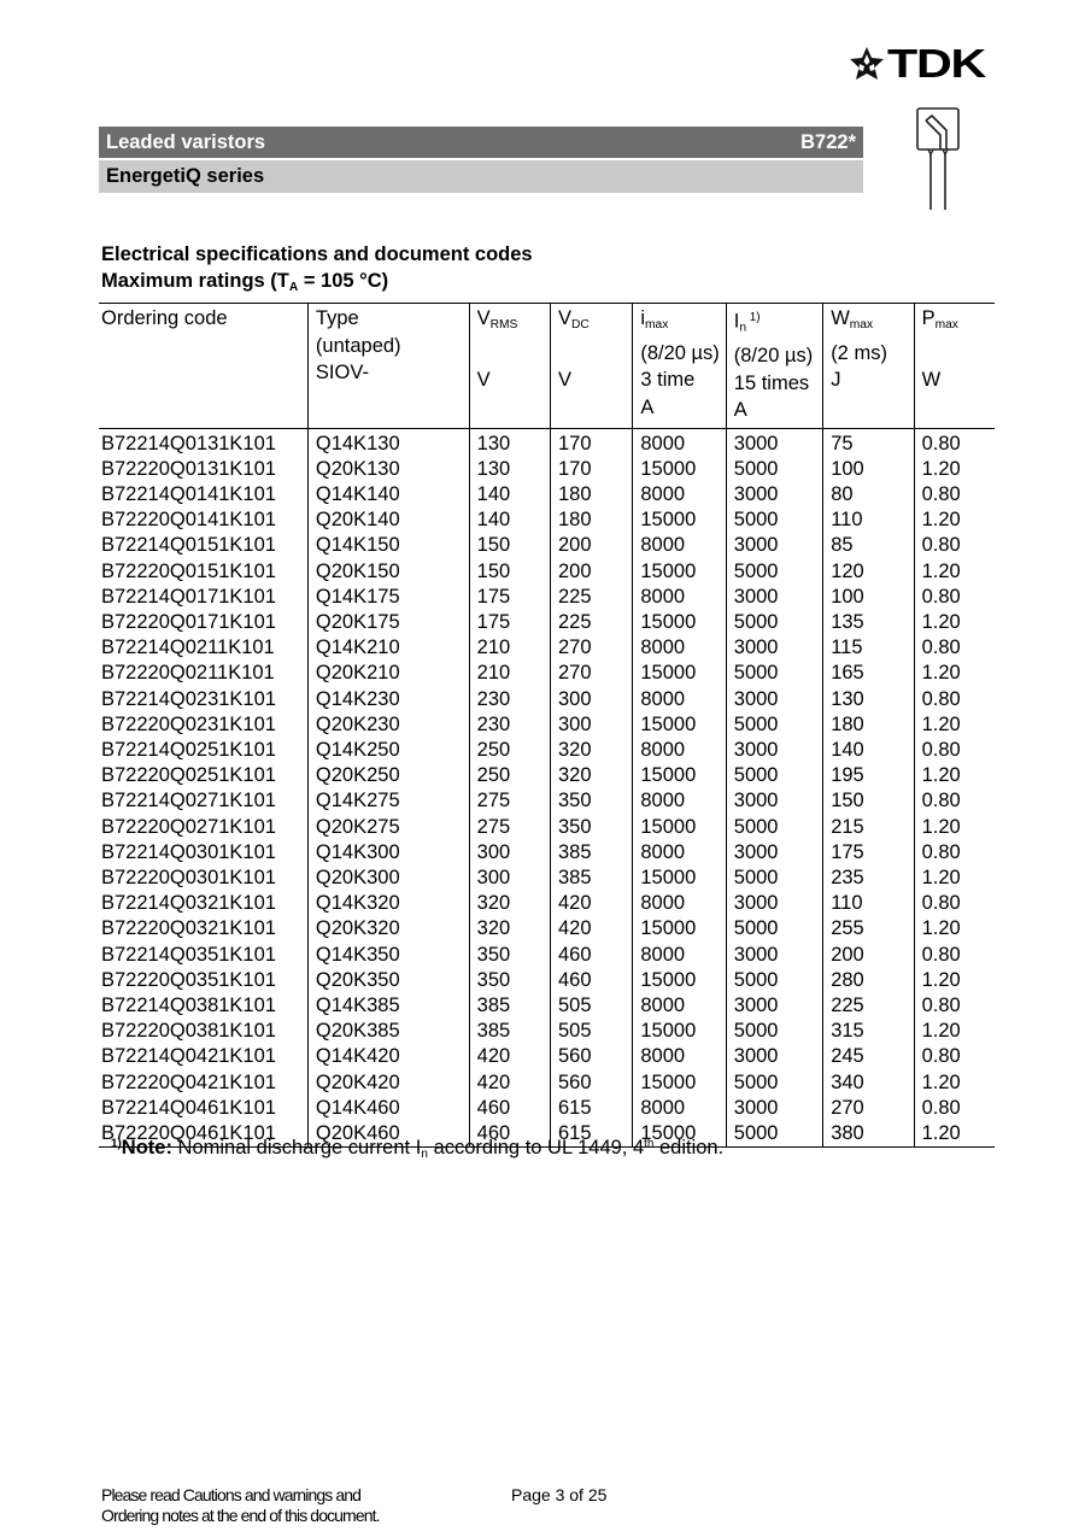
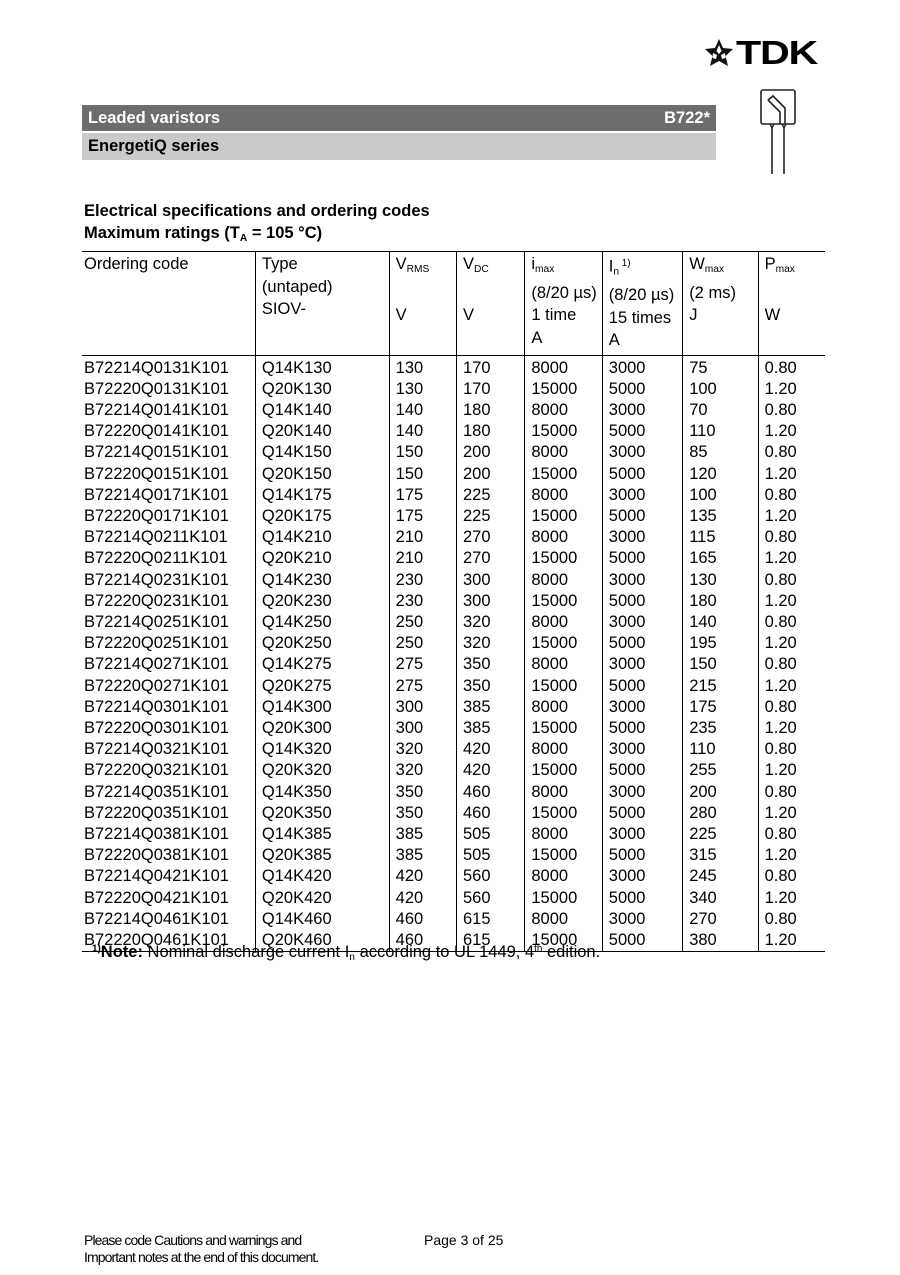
  TDK
  Leaded varistors
  B722*
  EnergetiQ series
- Electrical specifications and document codes
+ Electrical specifications and ordering codes
  Maximum ratings (TA = 105 °C)
- Ordering code	Type(untaped)SIOV-	VRMS V	VDC V	imax(8/20 µs)3 timeA	In 1)(8/20 µs)15 timesA	Wmax(2 ms)J	Pmax W
+ Ordering code	Type(untaped)SIOV-	VRMS V	VDC V	imax(8/20 µs)1 timeA	In 1)(8/20 µs)15 timesA	Wmax(2 ms)J	Pmax W
  B72214Q0131K101	Q14K130	130	170	8000	3000	75	0.80
  B72220Q0131K101	Q20K130	130	170	15000	5000	100	1.20
- B72214Q0141K101	Q14K140	140	180	8000	3000	80	0.80
+ B72214Q0141K101	Q14K140	140	180	8000	3000	70	0.80
  B72220Q0141K101	Q20K140	140	180	15000	5000	110	1.20
  B72214Q0151K101	Q14K150	150	200	8000	3000	85	0.80
  B72220Q0151K101	Q20K150	150	200	15000	5000	120	1.20
  B72214Q0171K101	Q14K175	175	225	8000	3000	100	0.80
  B72220Q0171K101	Q20K175	175	225	15000	5000	135	1.20
  B72214Q0211K101	Q14K210	210	270	8000	3000	115	0.80
  B72220Q0211K101	Q20K210	210	270	15000	5000	165	1.20
  B72214Q0231K101	Q14K230	230	300	8000	3000	130	0.80
  B72220Q0231K101	Q20K230	230	300	15000	5000	180	1.20
  B72214Q0251K101	Q14K250	250	320	8000	3000	140	0.80
  B72220Q0251K101	Q20K250	250	320	15000	5000	195	1.20
  B72214Q0271K101	Q14K275	275	350	8000	3000	150	0.80
  B72220Q0271K101	Q20K275	275	350	15000	5000	215	1.20
  B72214Q0301K101	Q14K300	300	385	8000	3000	175	0.80
  B72220Q0301K101	Q20K300	300	385	15000	5000	235	1.20
  B72214Q0321K101	Q14K320	320	420	8000	3000	110	0.80
  B72220Q0321K101	Q20K320	320	420	15000	5000	255	1.20
  B72214Q0351K101	Q14K350	350	460	8000	3000	200	0.80
  B72220Q0351K101	Q20K350	350	460	15000	5000	280	1.20
  B72214Q0381K101	Q14K385	385	505	8000	3000	225	0.80
  B72220Q0381K101	Q20K385	385	505	15000	5000	315	1.20
  B72214Q0421K101	Q14K420	420	560	8000	3000	245	0.80
  B72220Q0421K101	Q20K420	420	560	15000	5000	340	1.20
  B72214Q0461K101	Q14K460	460	615	8000	3000	270	0.80
  B72220Q0461K101	Q20K460	460	615	15000	5000	380	1.20
  1)Note: Nominal discharge current In according to UL 1449, 4th edition.
- Please read Cautions and warnings and
+ Please code Cautions and warnings and
- Ordering notes at the end of this document.
+ Important notes at the end of this document.
  Page 3 of 25
